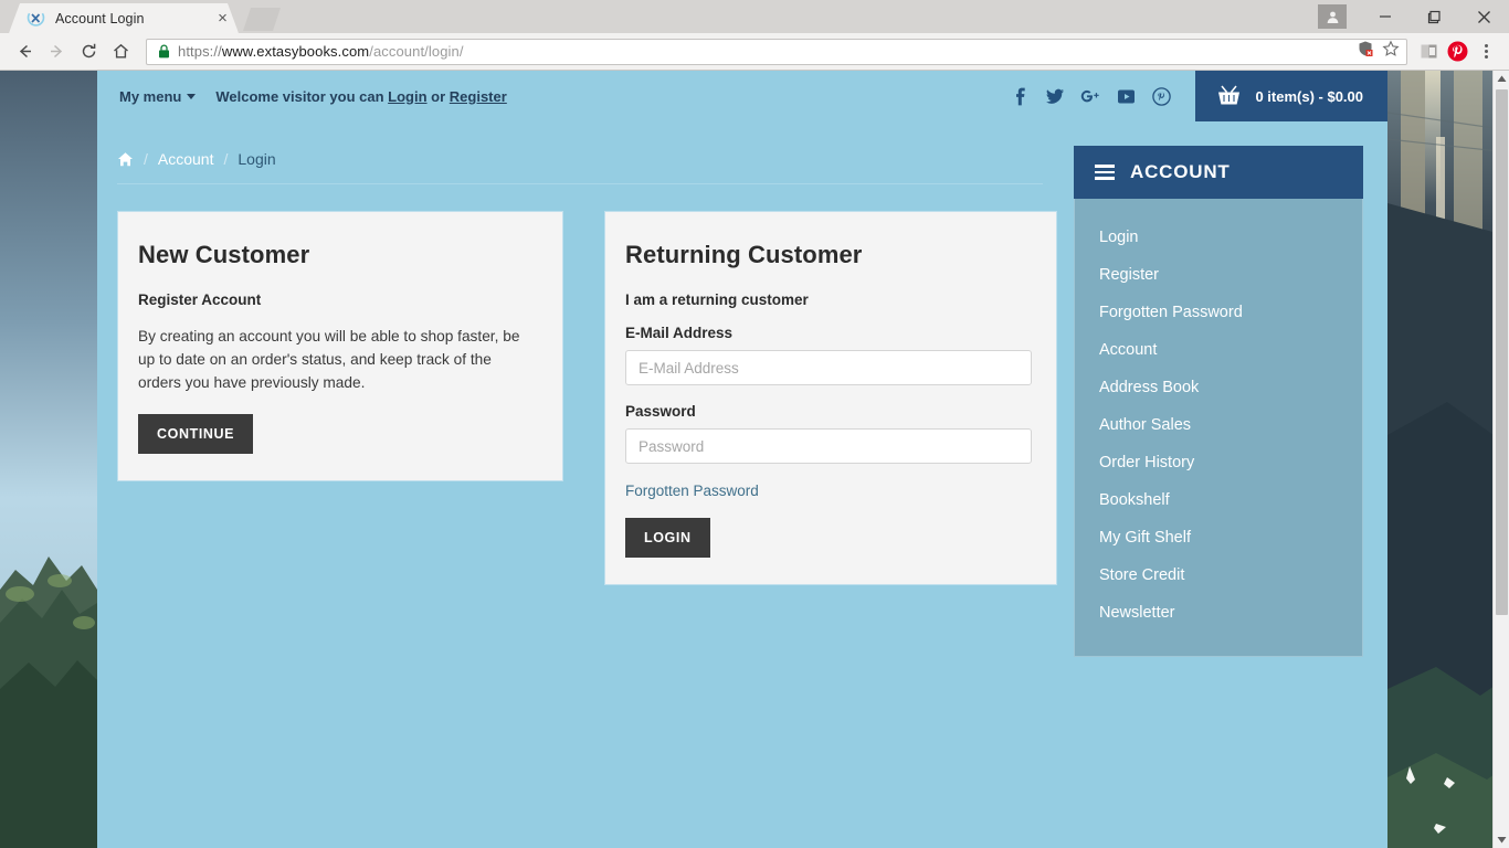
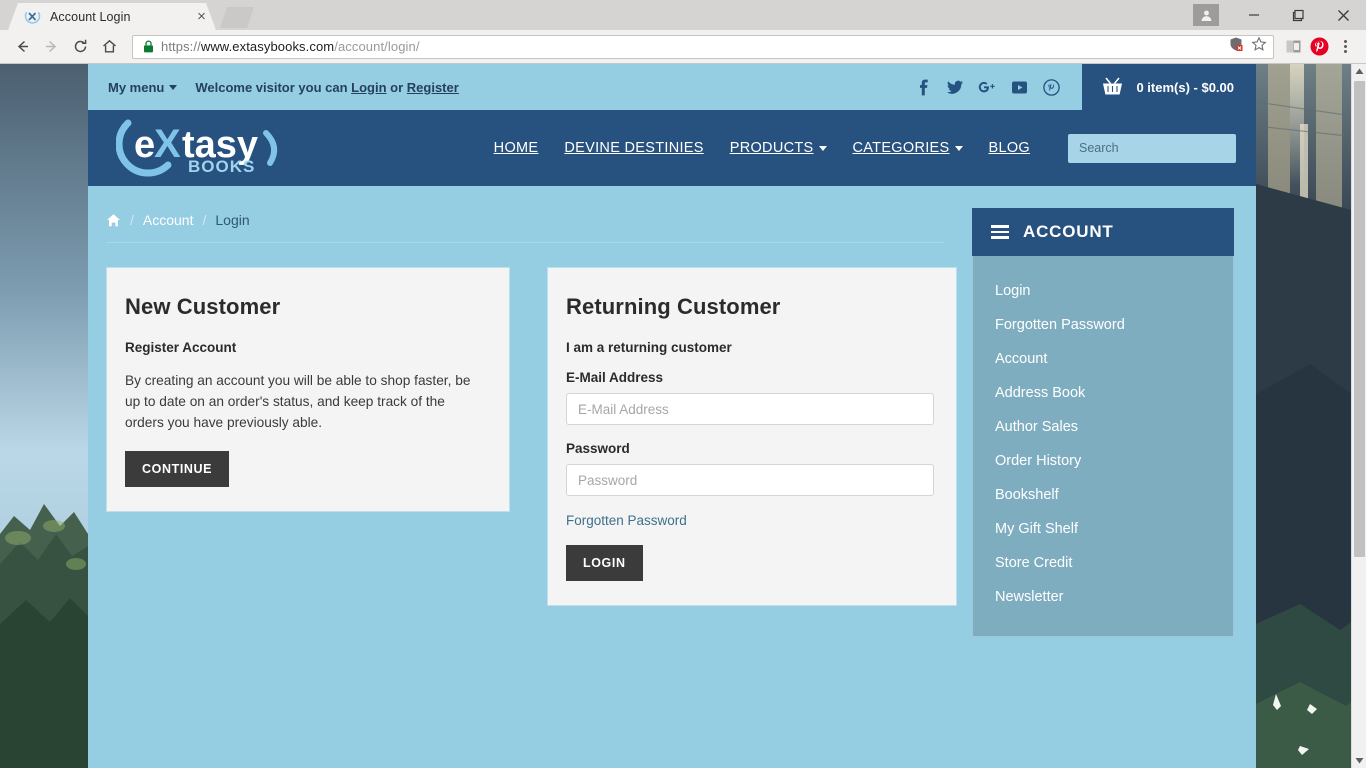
  Account Login
  ×
  https://www.extasybooks.com/account/login/
  My menu
  Welcome visitor you can Login or Register
  0 item(s) - $0.00
+ e
+ X
+ tasy
+ BOOKS
+ HOME
+ DEVINE DESTINIES
+ PRODUCTS
+ CATEGORIES
+ BLOG
+ Search
  /
  Account
  /
  Login
  New Customer
  Register Account
- By creating an account you will be able to shop faster, be up to date on an order's status, and keep track of the orders you have previously made.
+ By creating an account you will be able to shop faster, be up to date on an order's status, and keep track of the orders you have previously able.
  CONTINUE
  Returning Customer
  I am a returning customer
  E-Mail Address
  E-Mail Address
  Password
  Password Forgotten Password
  LOGIN
  ACCOUNT
  Login
- Register
  Forgotten Password
  Account
  Address Book
  Author Sales
  Order History
  Bookshelf
  My Gift Shelf
  Store Credit
  Newsletter
